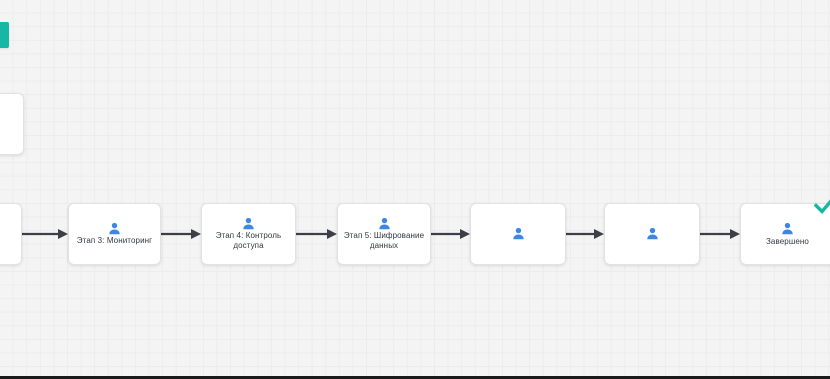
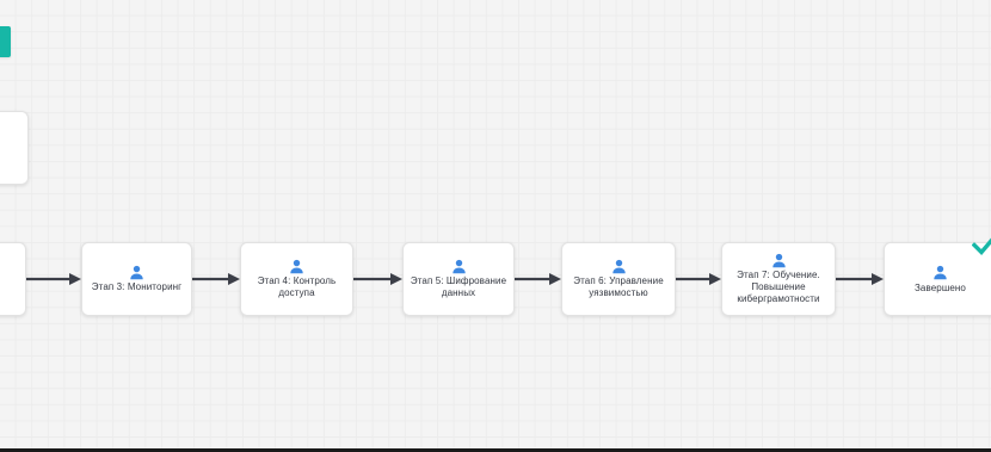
  Этап 3: Мониторинг
  Этап 4: Контроль
  доступа
  Этап 5: Шифрование
  данных
+ Этап 6: Управление
+ уязвимостью
+ Этап 7: Обучение.
+ Повышение
+ киберграмотности
  Завершено
